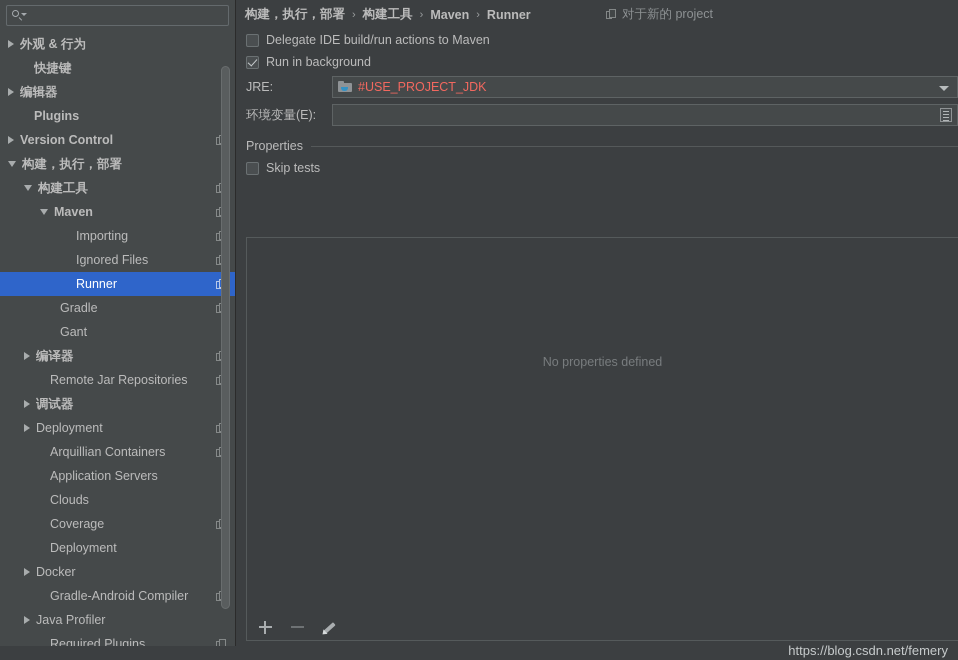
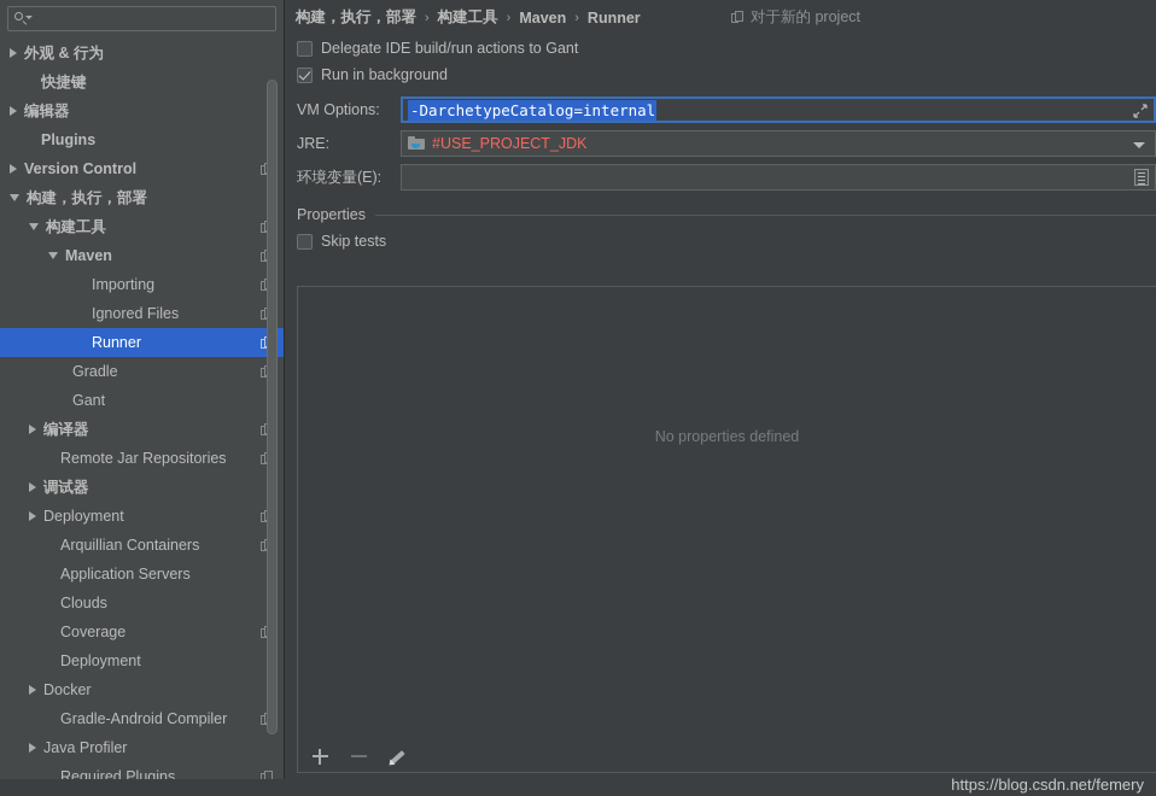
  外观 & 行为
  快捷键
  编辑器
  Plugins
  Version Control
  构建，执行，部署
  构建工具
  Maven
  Importing
  Ignored Files
  Runner
  Gradle
  Gant
  编译器
  Remote Jar Repositories
  调试器
  Deployment
  Arquillian Containers
  Application Servers
  Clouds
  Coverage
  Deployment
  Docker
  Gradle-Android Compiler
  Java Profiler
  Required Plugins
  构建，执行，部署
  ›
  构建工具
  ›
  Maven
  ›
  Runner
  对于新的 project
- Delegate IDE build/run actions to Maven
+ Delegate IDE build/run actions to Gant
  Run in background
+ VM Options:
+ -DarchetypeCatalog=internal
  JRE:
  #USE_PROJECT_JDK
  环境变量(E):
  Properties
  Skip tests
  No properties defined
  https://blog.csdn.net/femery
